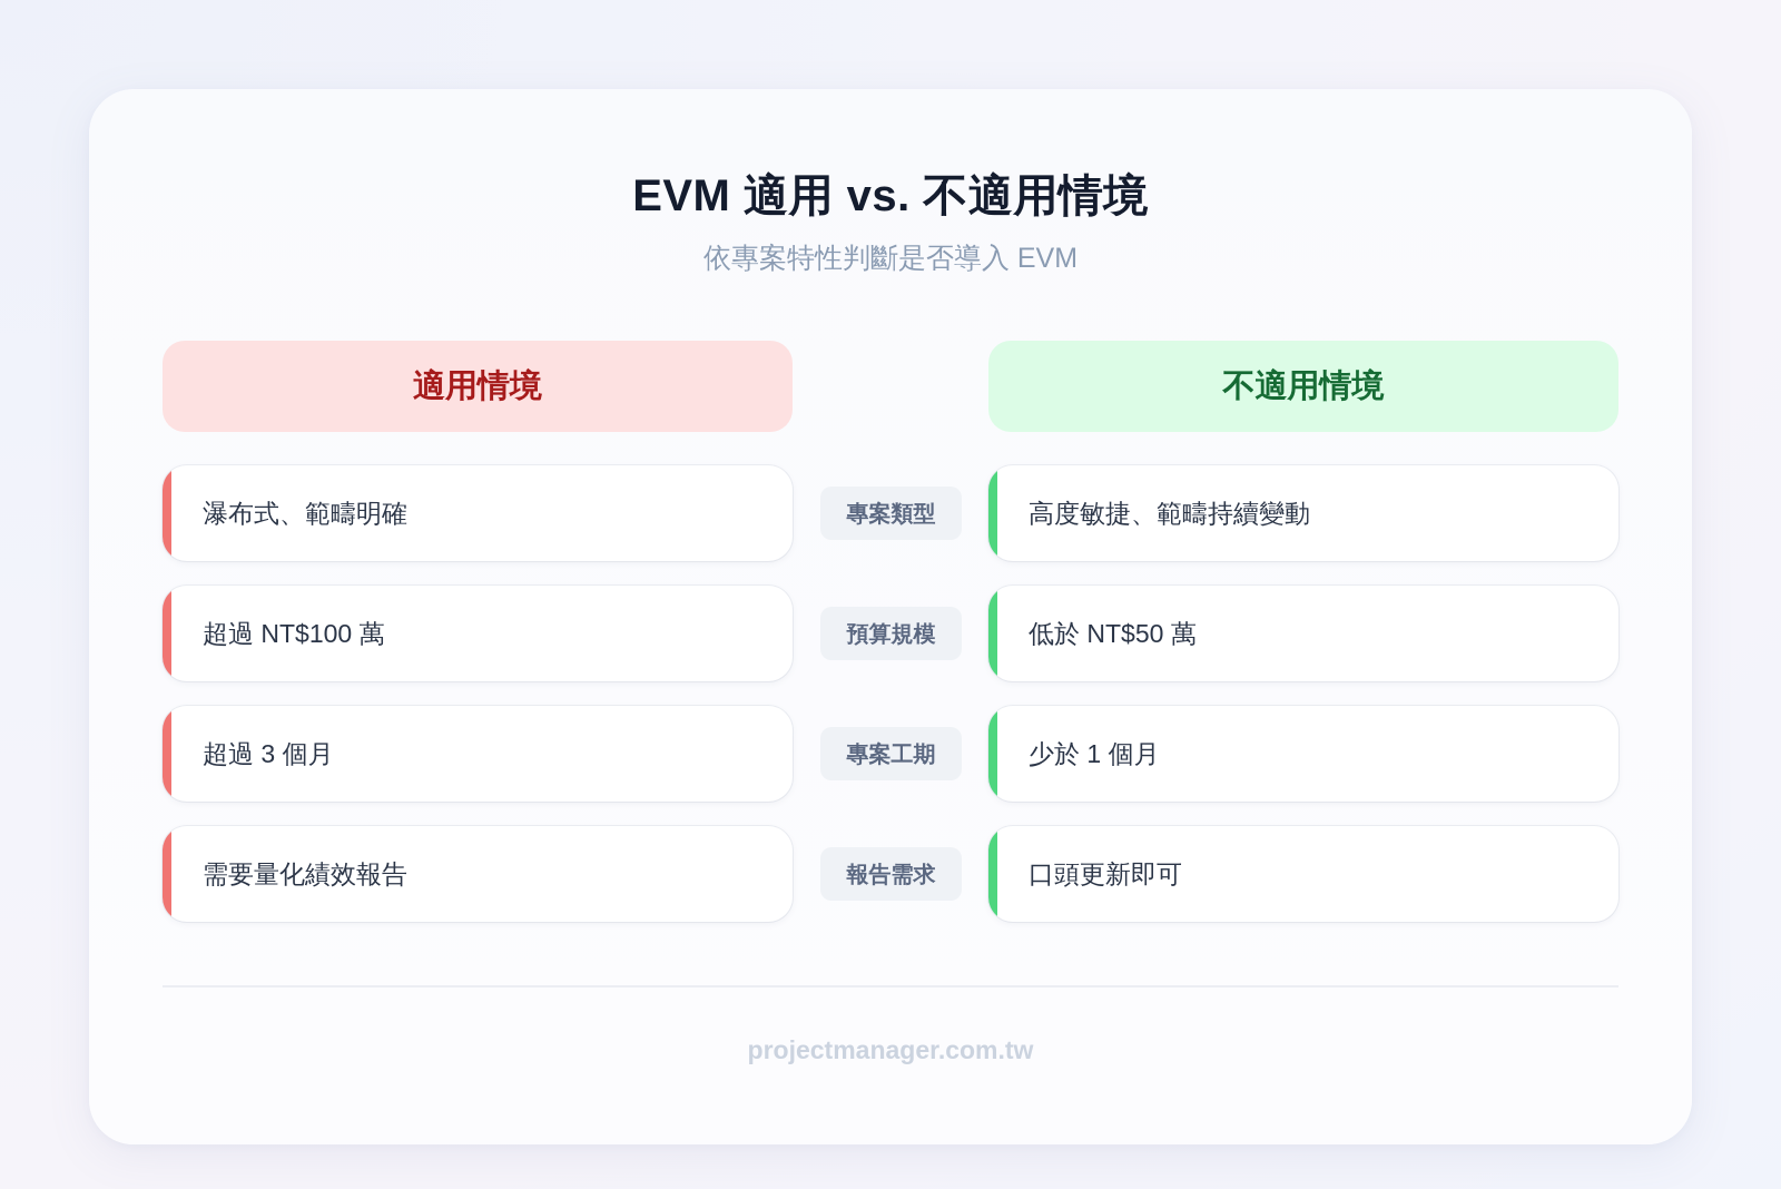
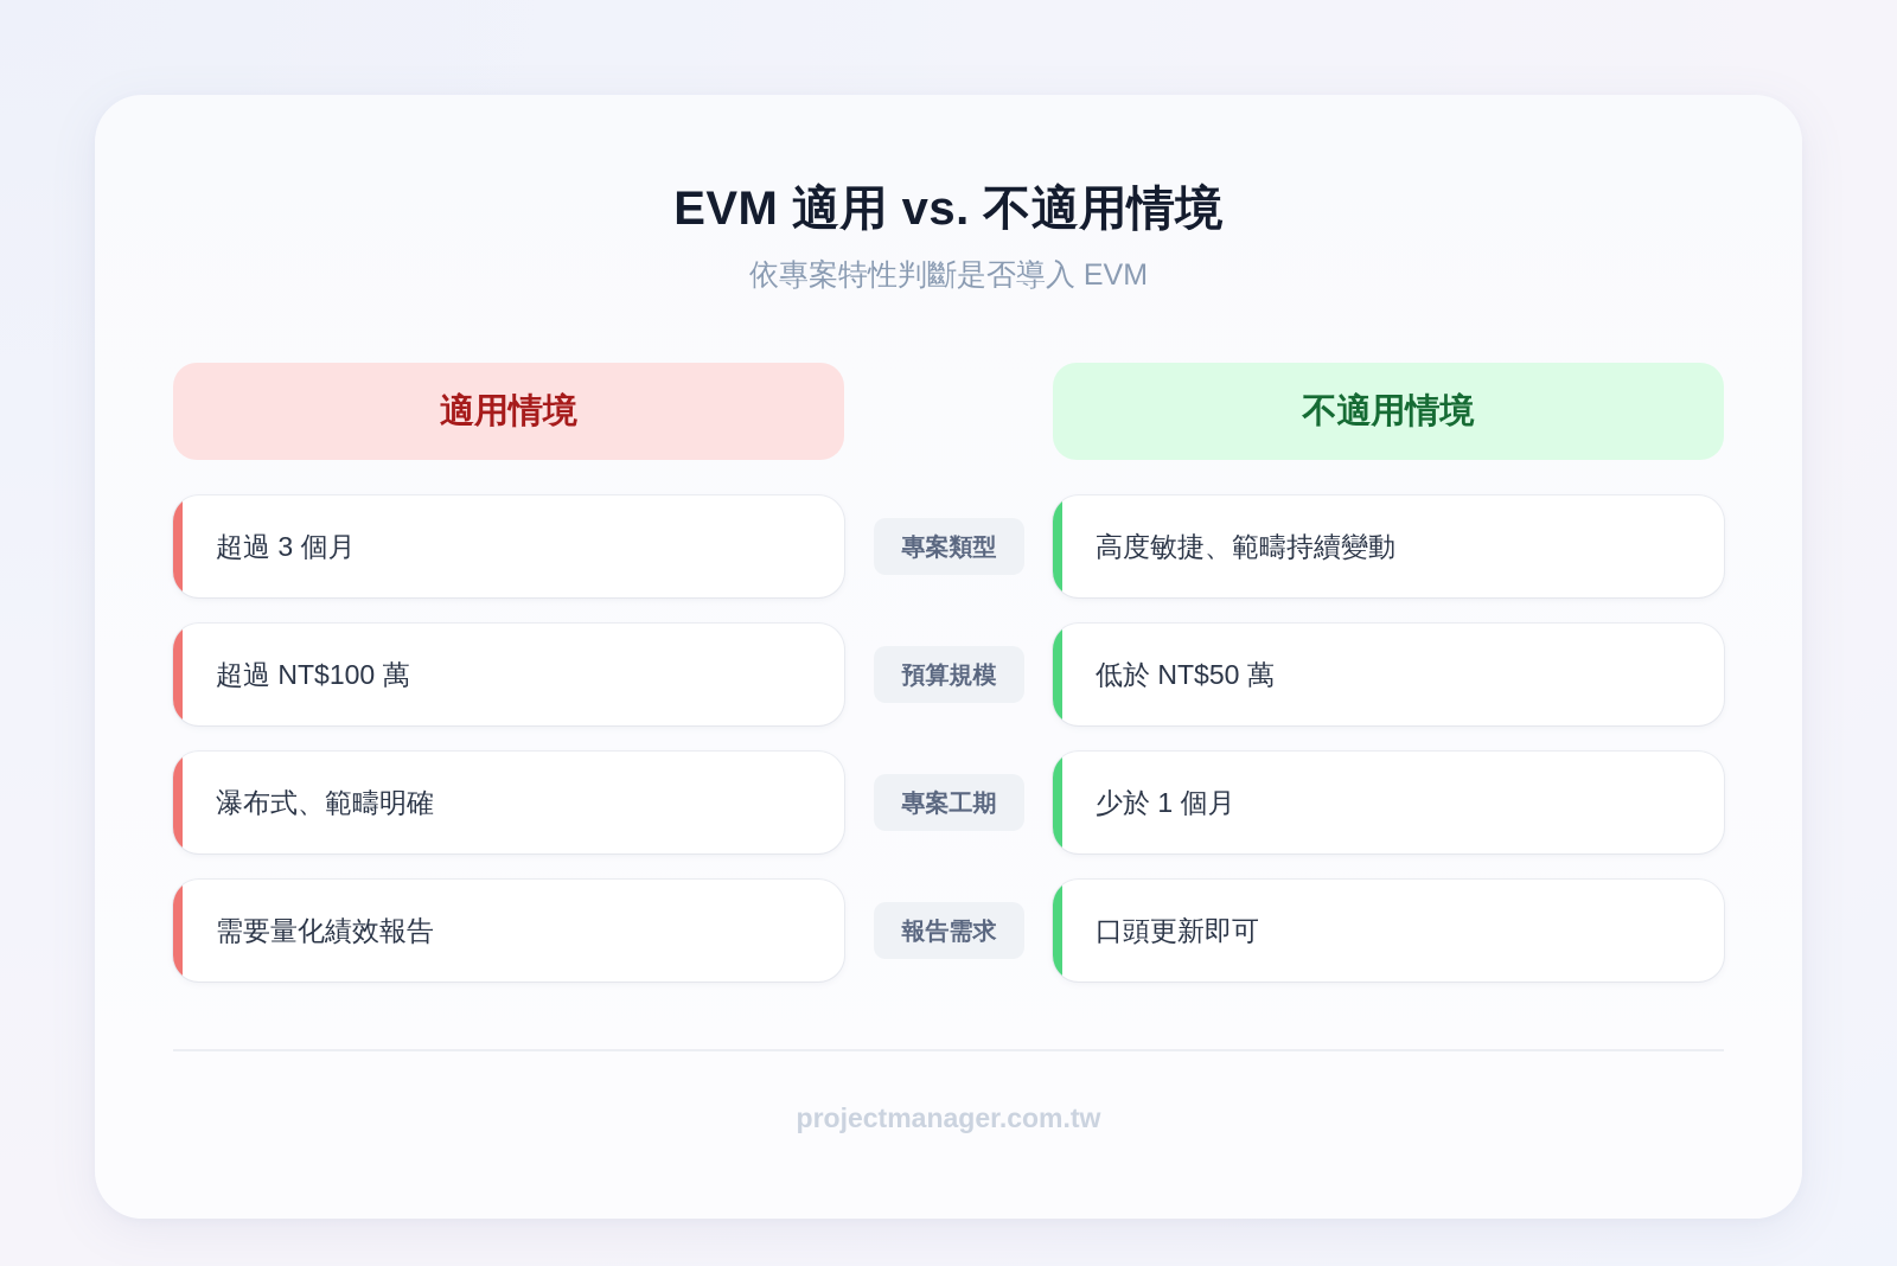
  EVM 適用 vs. 不適用情境
  依專案特性判斷是否導入 EVM
  適用情境
  不適用情境
- 瀑布式、範疇明確
+ 超過 3 個月
  專案類型
  高度敏捷、範疇持續變動
  超過 NT$100 萬
  預算規模
  低於 NT$50 萬
- 超過 3 個月
+ 瀑布式、範疇明確
  專案工期
  少於 1 個月
  需要量化績效報告
  報告需求
  口頭更新即可
  projectmanager.com.tw
